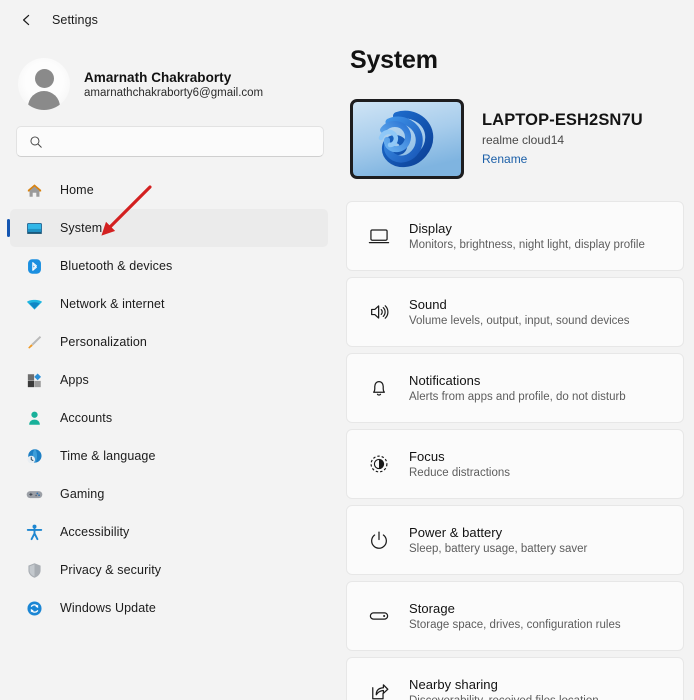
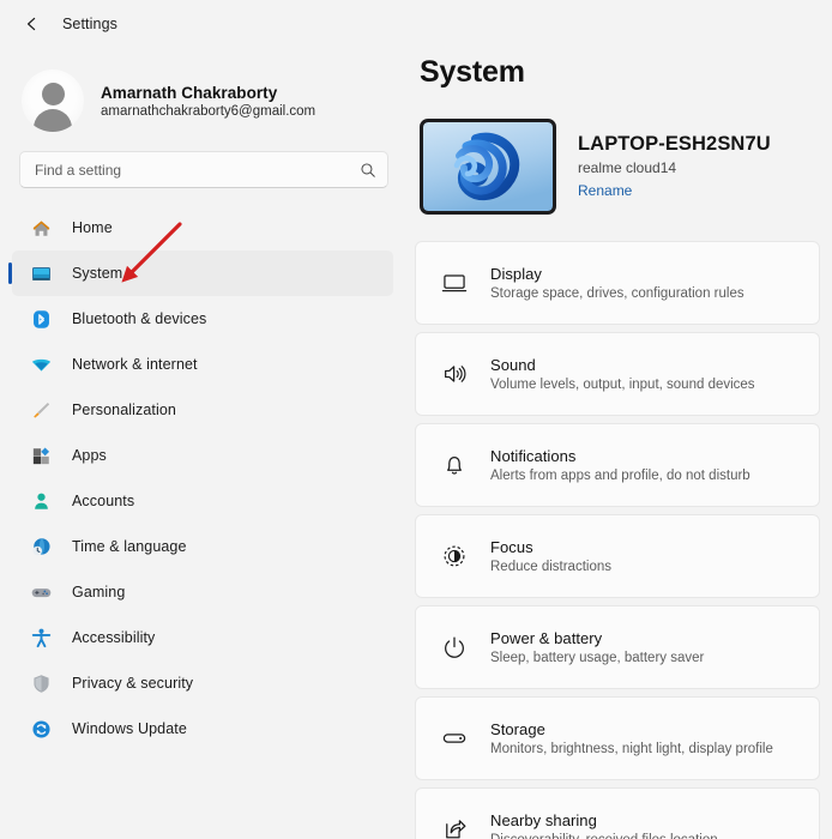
  Settings
  Amarnath Chakraborty
  amarnathchakraborty6@gmail.com
+ Find a setting
  Home
  System
  Bluetooth & devices
  Network & internet
  Personalization
  Apps
  Accounts
  Time & language
  Gaming
  Accessibility
  Privacy & security
  Windows Update
  System
  LAPTOP-ESH2SN7U
  realme cloud14
  Rename
  Display
- Monitors, brightness, night light, display profile
+ Storage space, drives, configuration rules
  Sound
  Volume levels, output, input, sound devices
  Notifications
  Alerts from apps and profile, do not disturb
  Focus
  Reduce distractions
  Power & battery
  Sleep, battery usage, battery saver
  Storage
- Storage space, drives, configuration rules
+ Monitors, brightness, night light, display profile
  Nearby sharing
